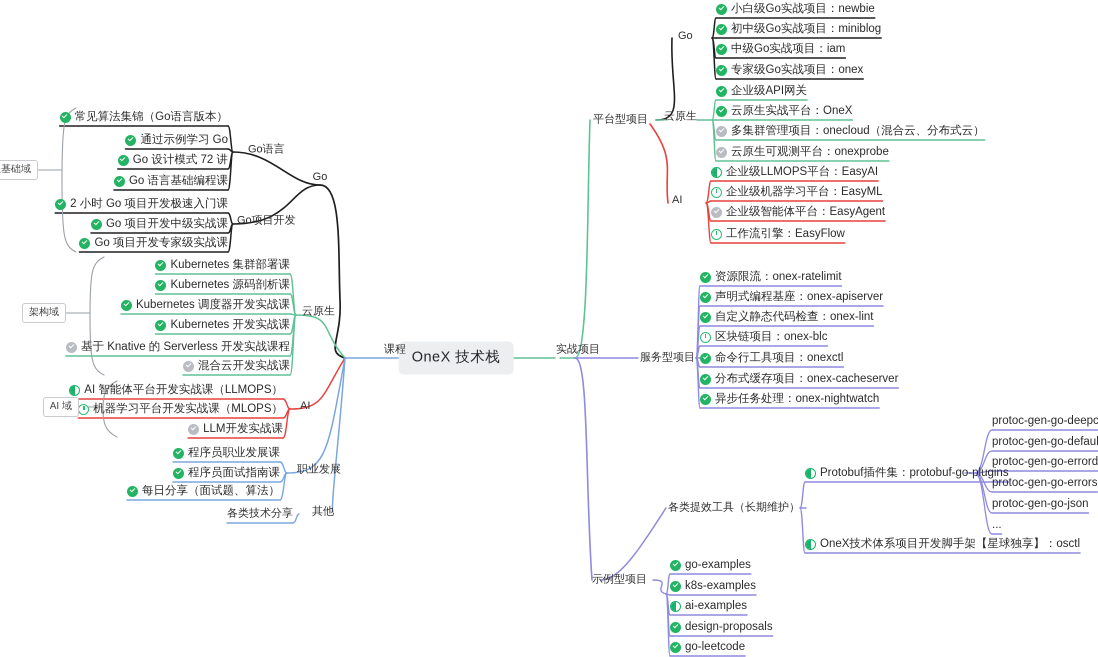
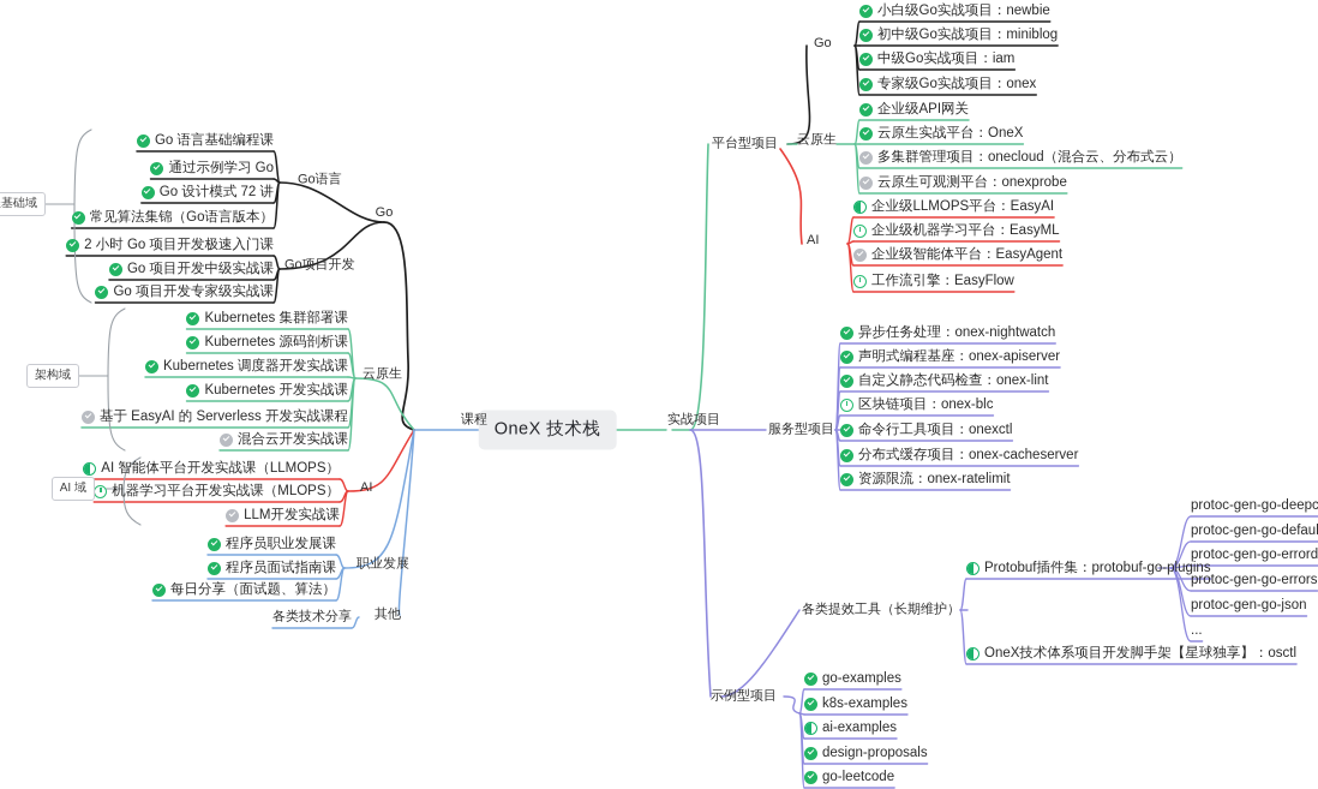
  OneX 技术栈
  课程
- 常见算法集锦（Go语言版本）
+ Go 语言基础编程课
  通过示例学习 Go
  Go 设计模式 72 讲
- Go 语言基础编程课
+ 常见算法集锦（Go语言版本）
  Go语言
  2 小时 Go 项目开发极速入门课
  Go 项目开发中级实战课
  Go 项目开发专家级实战课
  Go项目开发
  Go
  Kubernetes 集群部署课
  Kubernetes 源码剖析课
  Kubernetes 调度器开发实战课
  Kubernetes 开发实战课
- 基于 Knative 的 Serverless 开发实战课程
+ 基于 EasyAI 的 Serverless 开发实战课程
  混合云开发实战课
  云原生
  AI 智能体平台开发实战课（LLMOPS）
  机器学习平台开发实战课（MLOPS）
  LLM开发实战课
  AI
  程序员职业发展课
  程序员面试指南课
  每日分享（面试题、算法）
  职业发展
  各类技术分享
  其他
  架构域
  AI 域
  实战项目
  平台型项目
  小白级Go实战项目：newbie
  初中级Go实战项目：miniblog
  中级Go实战项目：iam
  专家级Go实战项目：onex
  Go
  企业级API网关
  云原生实战平台：OneX
  多集群管理项目：onecloud（混合云、分布式云）
  云原生可观测平台：onexprobe
  云原生
  企业级LLMOPS平台：EasyAI
  企业级机器学习平台：EasyML
  企业级智能体平台：EasyAgent
  工作流引擎：EasyFlow
  AI
  服务型项目
- 资源限流：onex-ratelimit
+ 异步任务处理：onex-nightwatch
  声明式编程基座：onex-apiserver
  自定义静态代码检查：onex-lint
  区块链项目：onex-blc
  命令行工具项目：onexctl
  分布式缓存项目：onex-cacheserver
- 异步任务处理：onex-nightwatch
+ 资源限流：onex-ratelimit
  示例型项目
  各类提效工具（长期维护）
  Protobuf插件集：protobuf-go-plugins
  OneX技术体系项目开发脚手架【星球独享】：osctl
  protoc-gen-go-deepc
  protoc-gen-go-defaul
  protoc-gen-go-errord
  protoc-gen-go-errors
  protoc-gen-go-json
  ...
  go-examples
  k8s-examples
  ai-examples
  design-proposals
  go-leetcode
